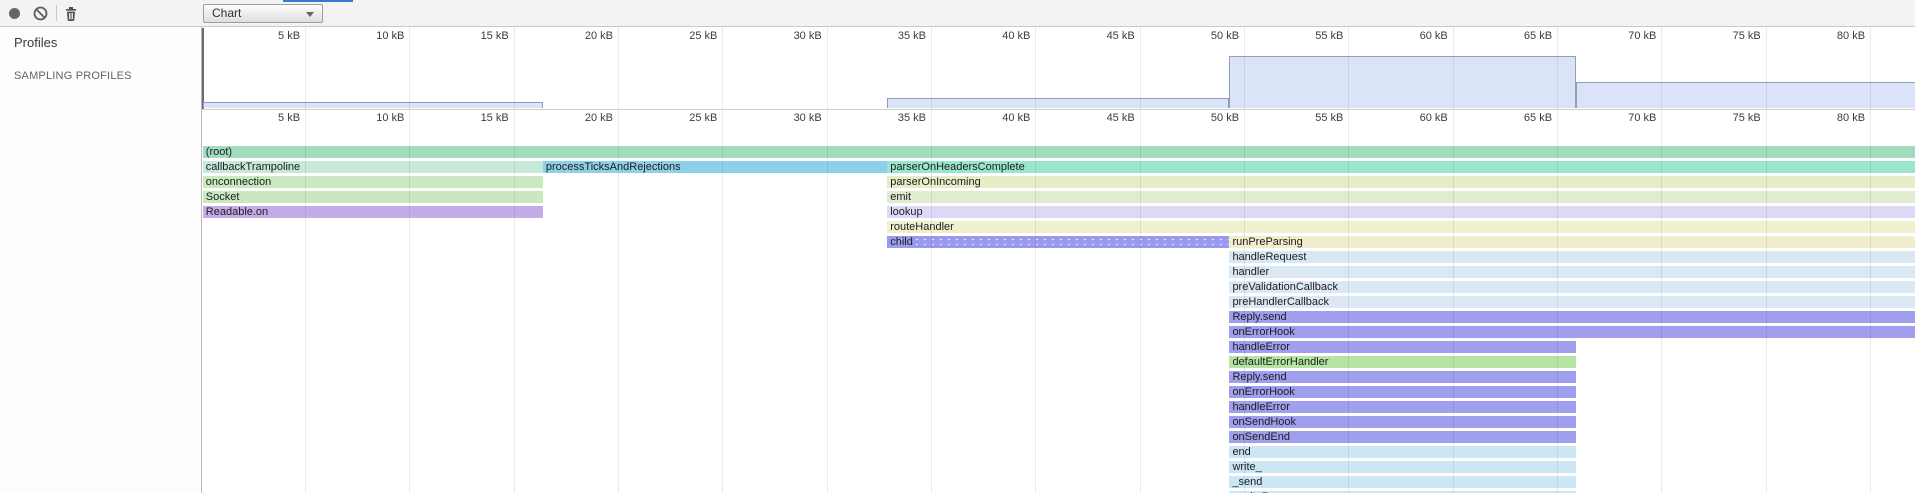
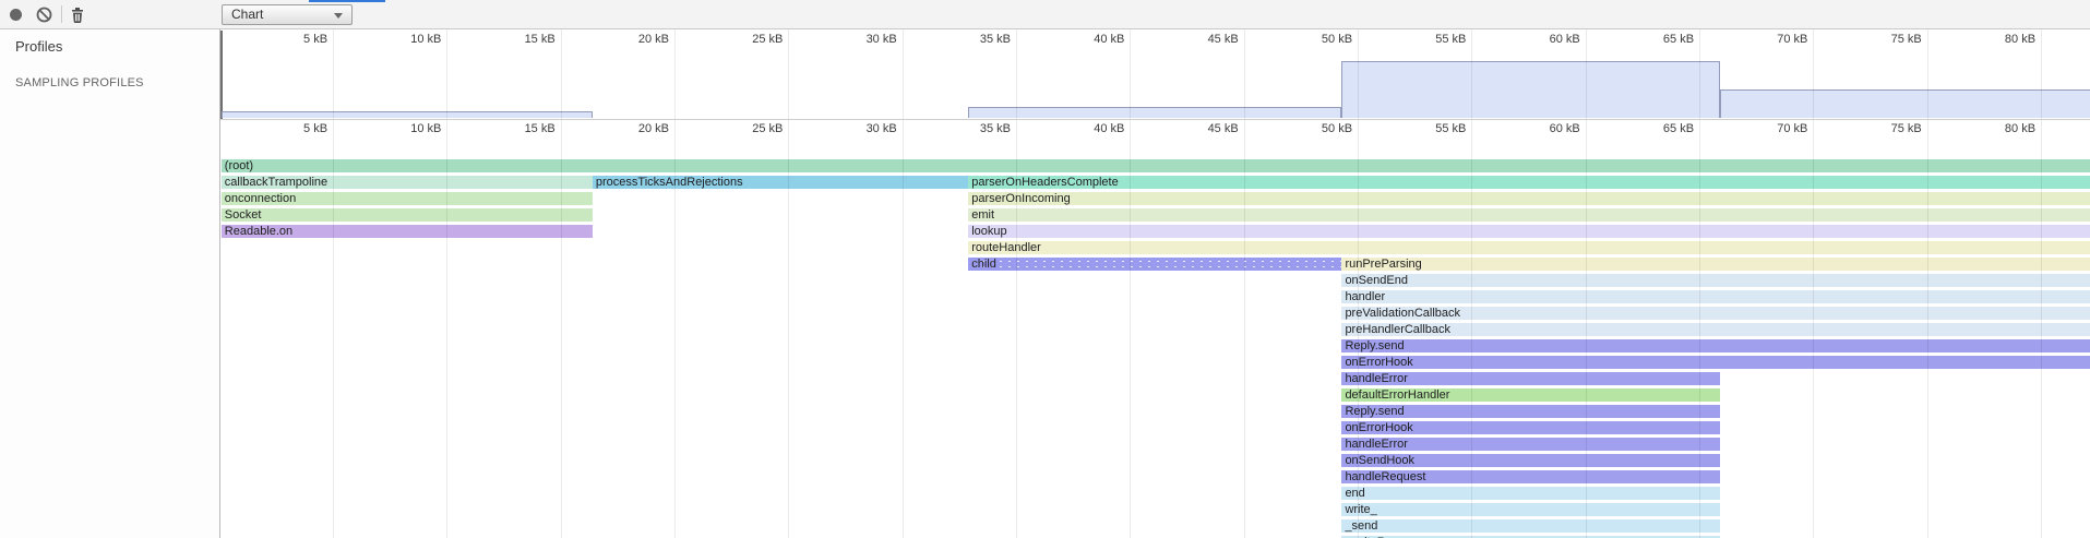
  Chart
  Profiles
  SAMPLING PROFILES
  5 kB
  10 kB
  15 kB
  20 kB
  25 kB
  30 kB
  35 kB
  40 kB
  45 kB
  50 kB
  55 kB
  60 kB
  65 kB
  70 kB
  75 kB
  80 kB
  (root)
  callbackTrampoline
  processTicksAndRejections
  parserOnHeadersComplete
  onconnection
  parserOnIncoming
  Socket
  emit
  Readable.on
  lookup
  routeHandler
  child
  runPreParsing
- handleRequest
+ onSendEnd
  handler
  preValidationCallback
  preHandlerCallback
  Reply.send
  onErrorHook
  handleError
  defaultErrorHandler
  Reply.send
  onErrorHook
  handleError
  onSendHook
- onSendEnd
+ handleRequest
  end
  write_
  _send
  5 kB
  10 kB
  15 kB
  20 kB
  25 kB
  30 kB
  35 kB
  40 kB
  45 kB
  50 kB
  55 kB
  60 kB
  65 kB
  70 kB
  75 kB
  80 kB
